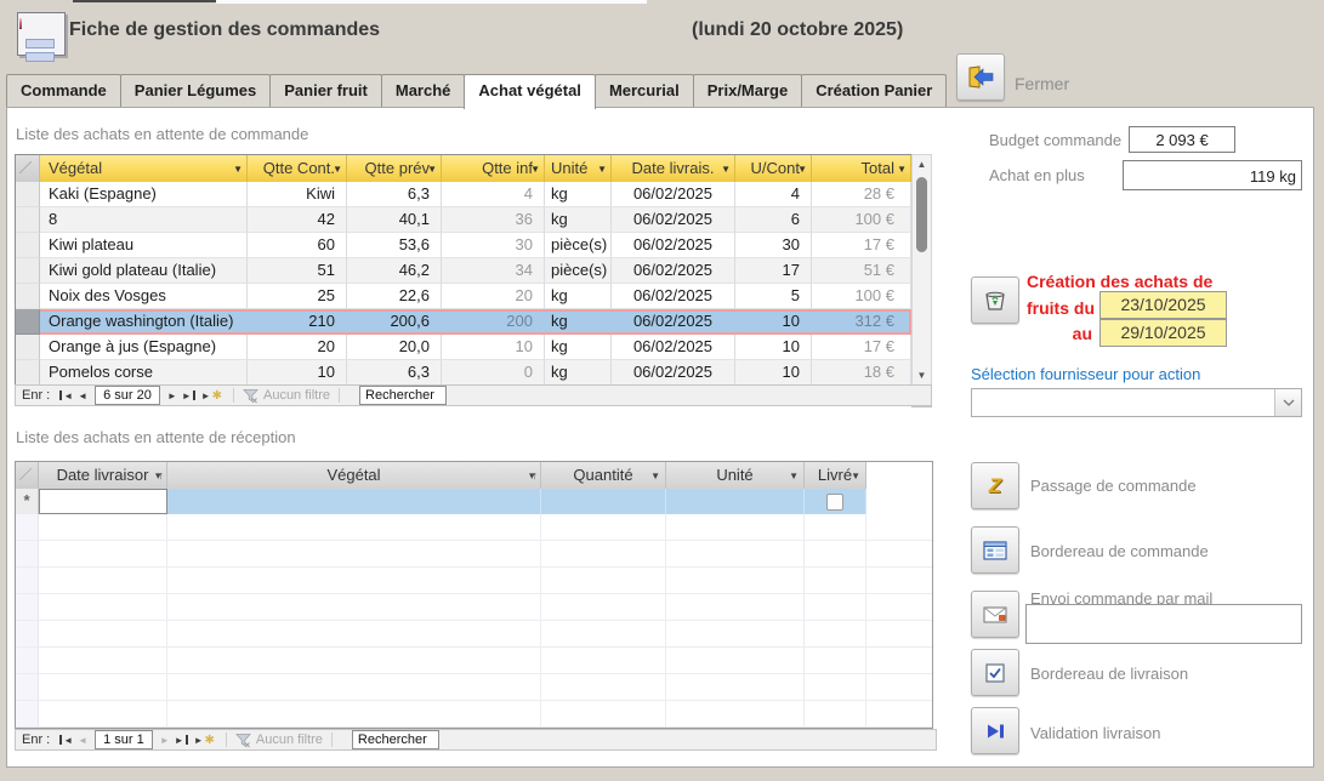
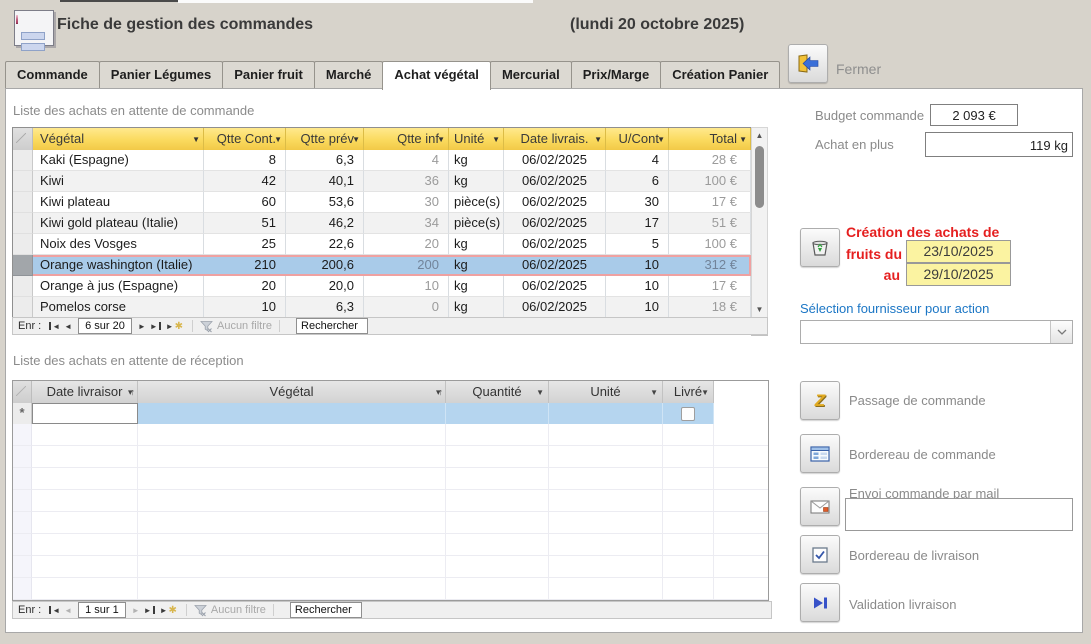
  Fiche de gestion des commandes
  (lundi 20 octobre 2025)
  Commande
  Panier Légumes
  Panier fruit
  Marché
  Achat végétal
  Mercurial
  Prix/Marge
  Création Panier
  Fermer
  Liste des achats en attente de commande
  Liste des achats en attente de réception
  Végétal
  ▼
  Qtte Cont.
  ▼
  Qtte prév
  ▼
  Qtte inf
  ▼
  Unité
  ▼
  Date livrais.
  ▼
  U/Cont
  ▼
  Total
  ▼
  Kaki (Espagne)
- Kiwi
+ 8
  6,3
  4
  kg
  06/02/2025
  4
  28 €
- 8
+ Kiwi
  42
  40,1
  36
  kg
  06/02/2025
  6
  100 €
  Kiwi plateau
  60
  53,6
  30
  pièce(s)
  06/02/2025
  30
  17 €
  Kiwi gold plateau (Italie)
  51
  46,2
  34
  pièce(s)
  06/02/2025
  17
  51 €
  Noix des Vosges
  25
  22,6
  20
  kg
  06/02/2025
  5
  100 €
  Orange washington (Italie)
  210
  200,6
  200
  kg
  06/02/2025
  10
  312 €
  Orange à jus (Espagne)
  20
  20,0
  10
  kg
  06/02/2025
  10
  17 €
  Pomelos corse
  10
  6,3
  0
  kg
  06/02/2025
  10
  18 €
  ▲
  ▼
  Enr :
  ◄
  ◄
  6 sur 20
  ►
  ►
  ►✱
  Aucun filtre
  Rechercher
  Date livraisor
  ▾↑
  Végétal
  ▾↑
  Quantité
  ▼
  Unité
  ▼
  Livré
  ▼
  *
  Enr :
  ◄
  ◄
  1 sur 1
  ►
  ►
  ►✱
  Aucun filtre
  Rechercher
  Budget commande
  2 093 €
  Achat en plus
  119 kg
  Création des achats de
  fruits du
  au
  23/10/2025
  29/10/2025
  Sélection fournisseur pour action
  Z
  Passage de commande
  Bordereau de commande
  Envoi commande par mail
  Bordereau de livraison
  Validation livraison
